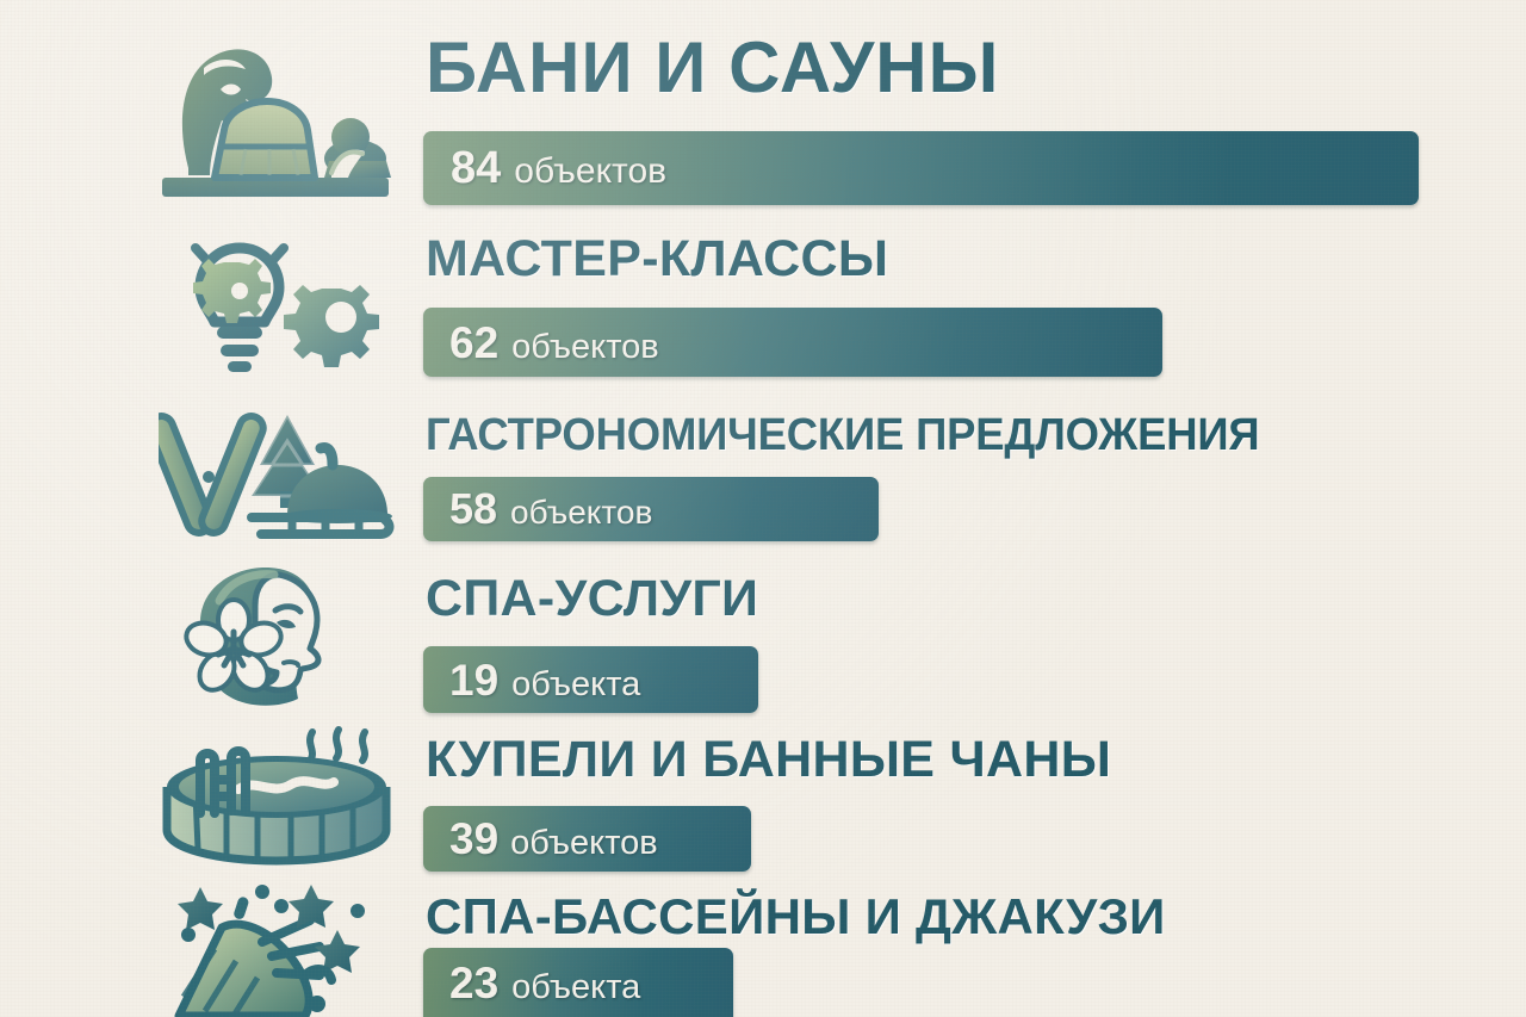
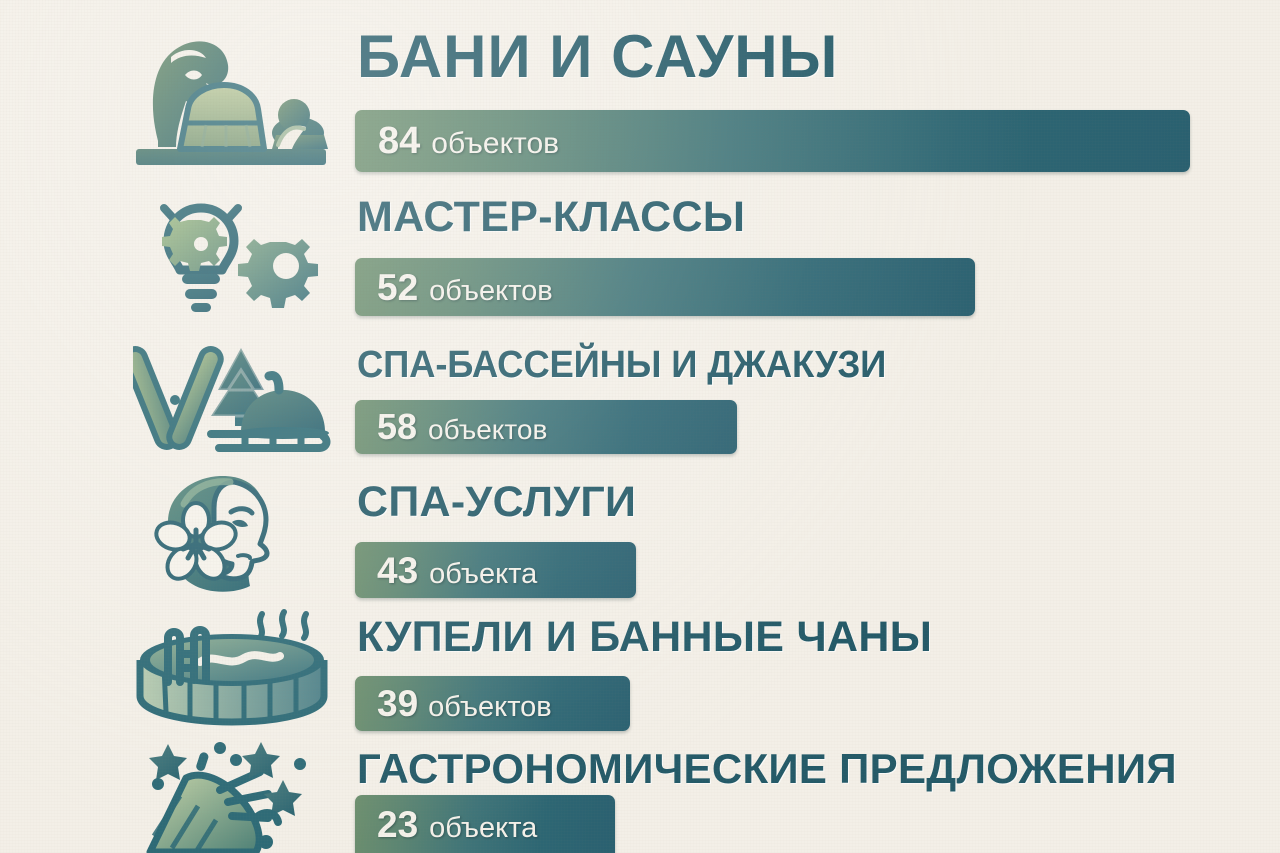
  БАНИ И САУНЫ
  84
  объектов
  МАСТЕР-КЛАССЫ
- 62
+ 52
  объектов
- ГАСТРОНОМИЧЕСКИЕ ПРЕДЛОЖЕНИЯ
+ СПА-БАССЕЙНЫ И ДЖАКУЗИ
  58
  объектов
  СПА-УСЛУГИ
- 19
+ 43
  объекта
  КУПЕЛИ И БАННЫЕ ЧАНЫ
  39
  объектов
- СПА-БАССЕЙНЫ И ДЖАКУЗИ
+ ГАСТРОНОМИЧЕСКИЕ ПРЕДЛОЖЕНИЯ
  23
  объекта
